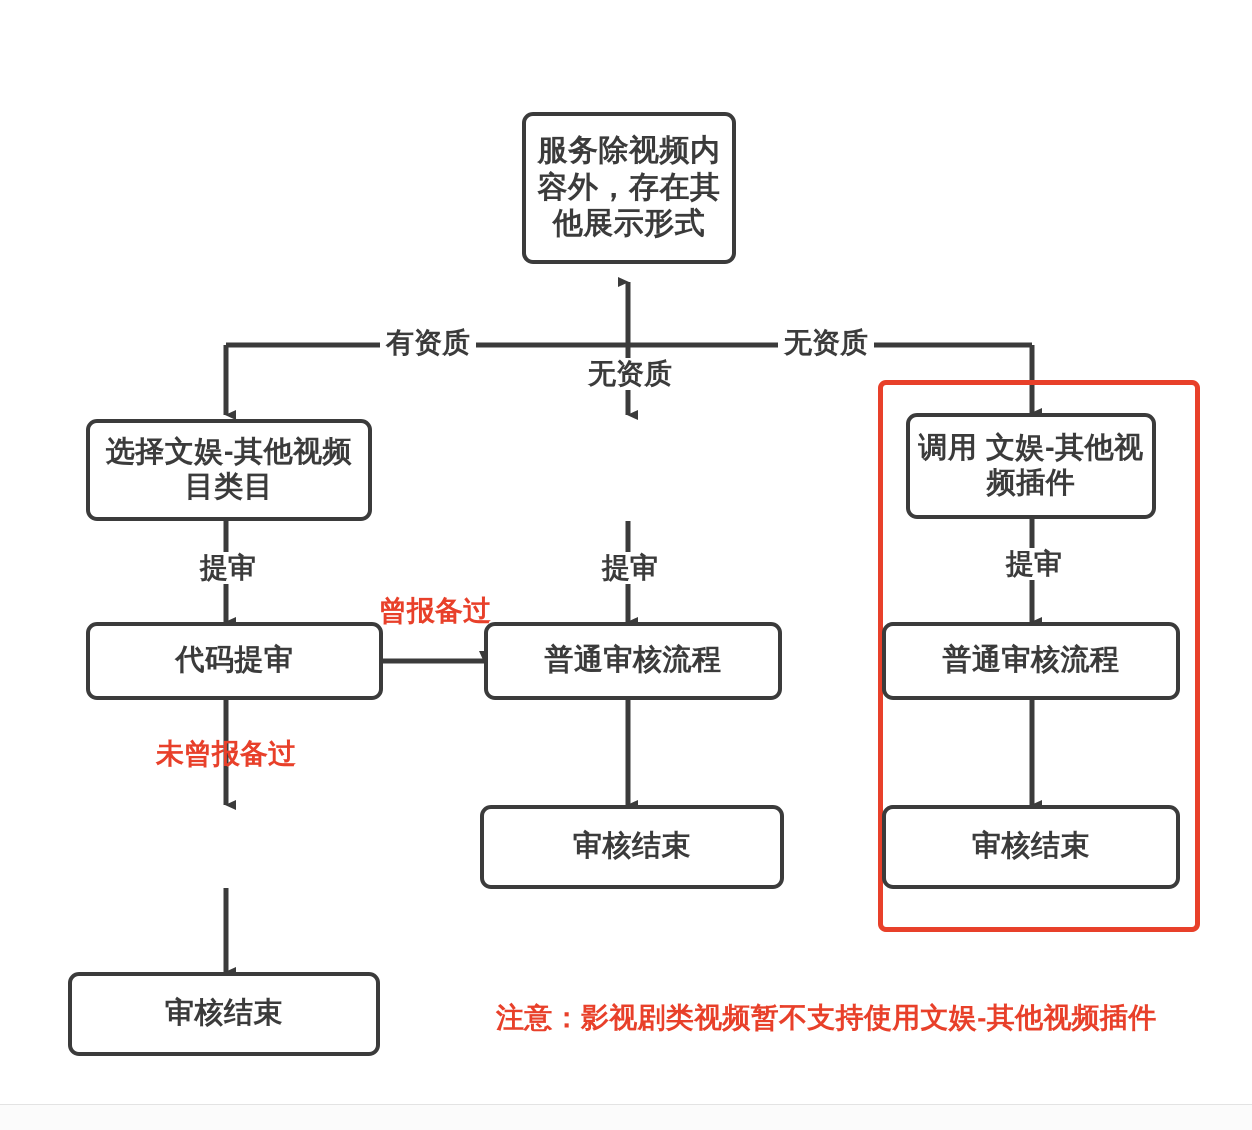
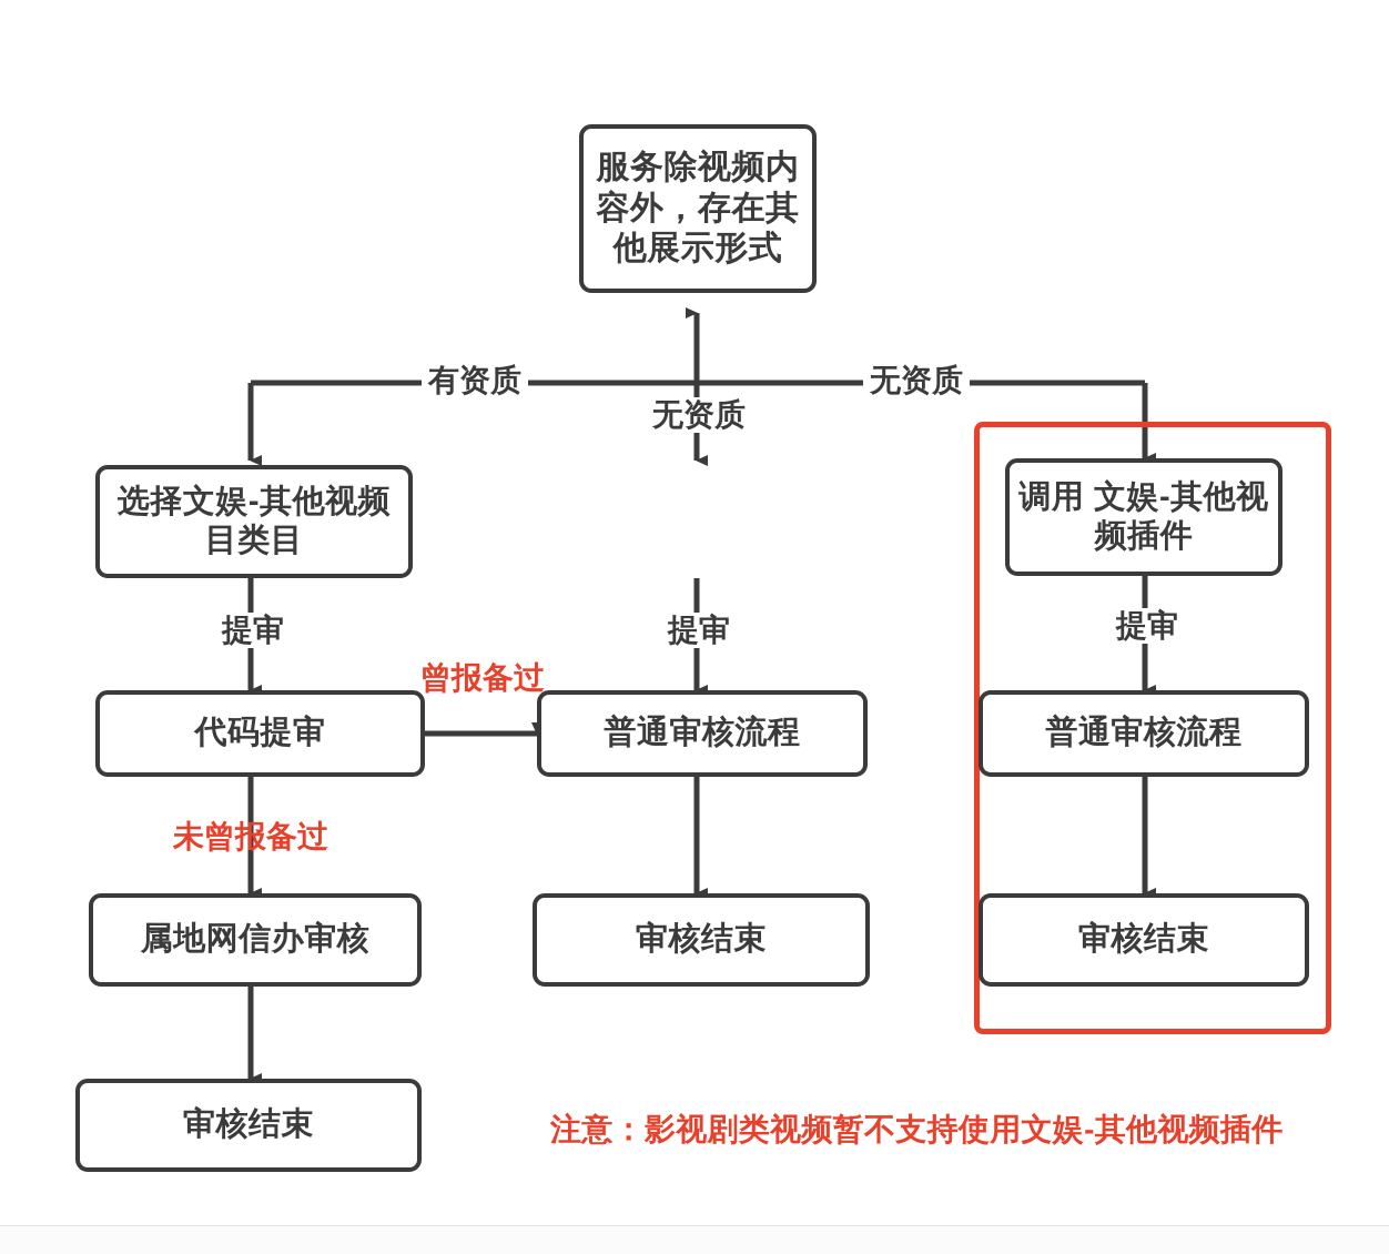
  服务除视频内容外，存在其他展示形式
  选择文娱-其他视频目类目
  代码提审
+ 属地网信办审核
  审核结束
  普通审核流程
  审核结束
  调用 文娱-其他视频插件
  普通审核流程
  审核结束
  有资质
  无资质
  无资质
  提审
  提审
  提审
  曾报备过
  未曾报备过
  注意：影视剧类视频暂不支持使用文娱-其他视频插件
